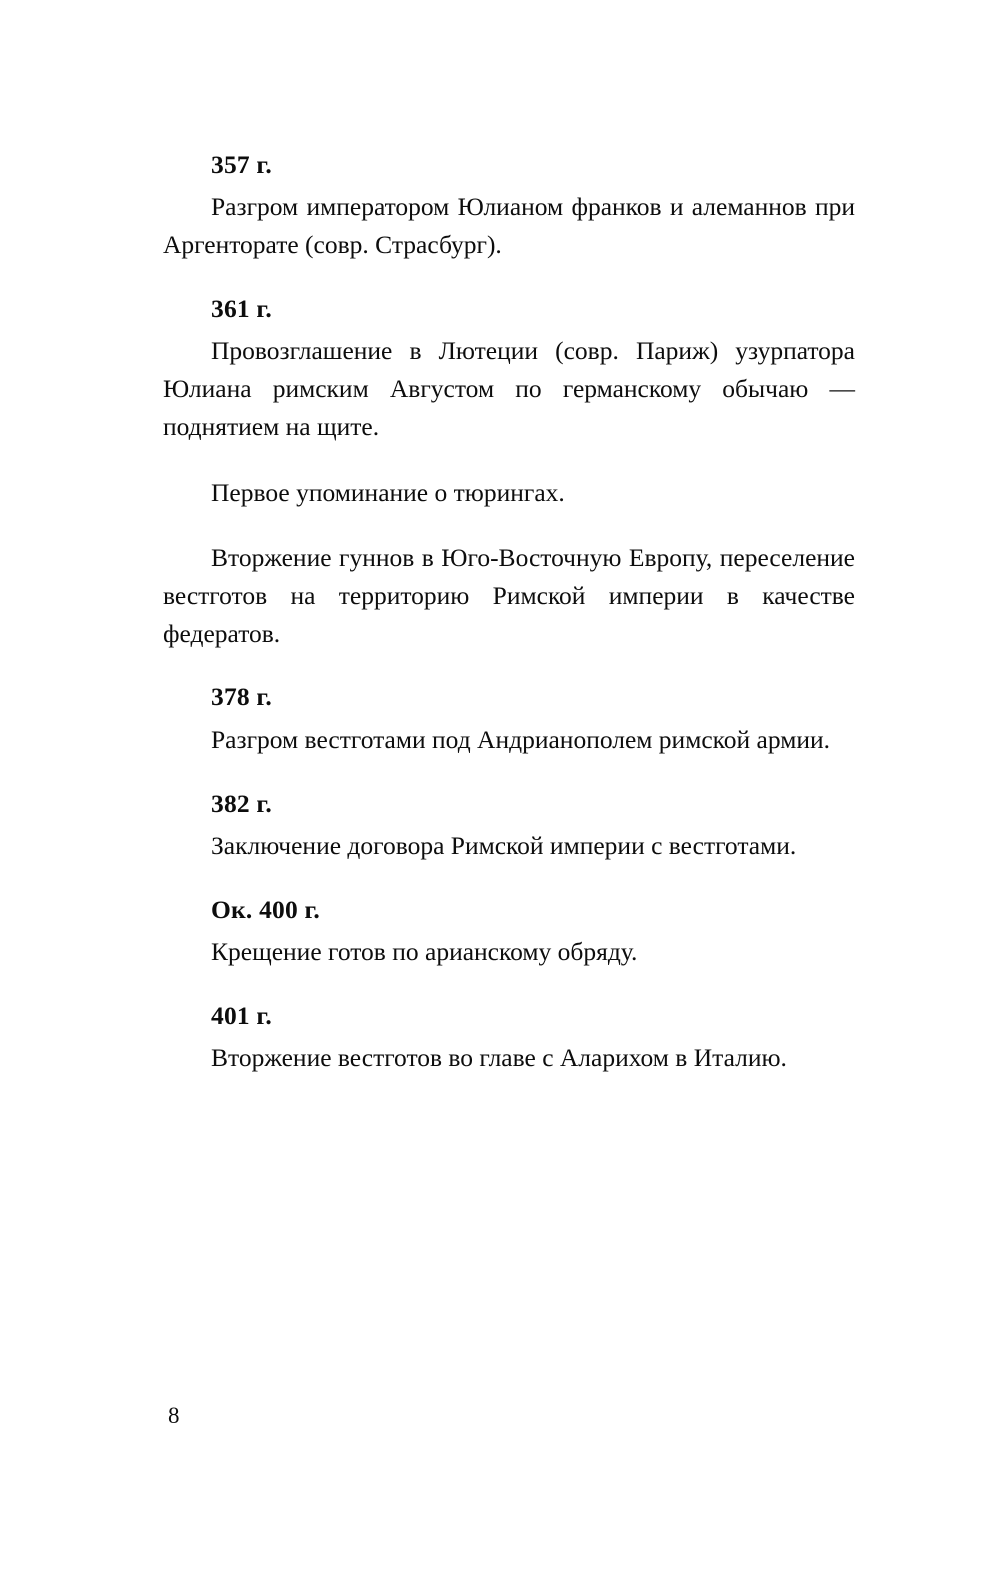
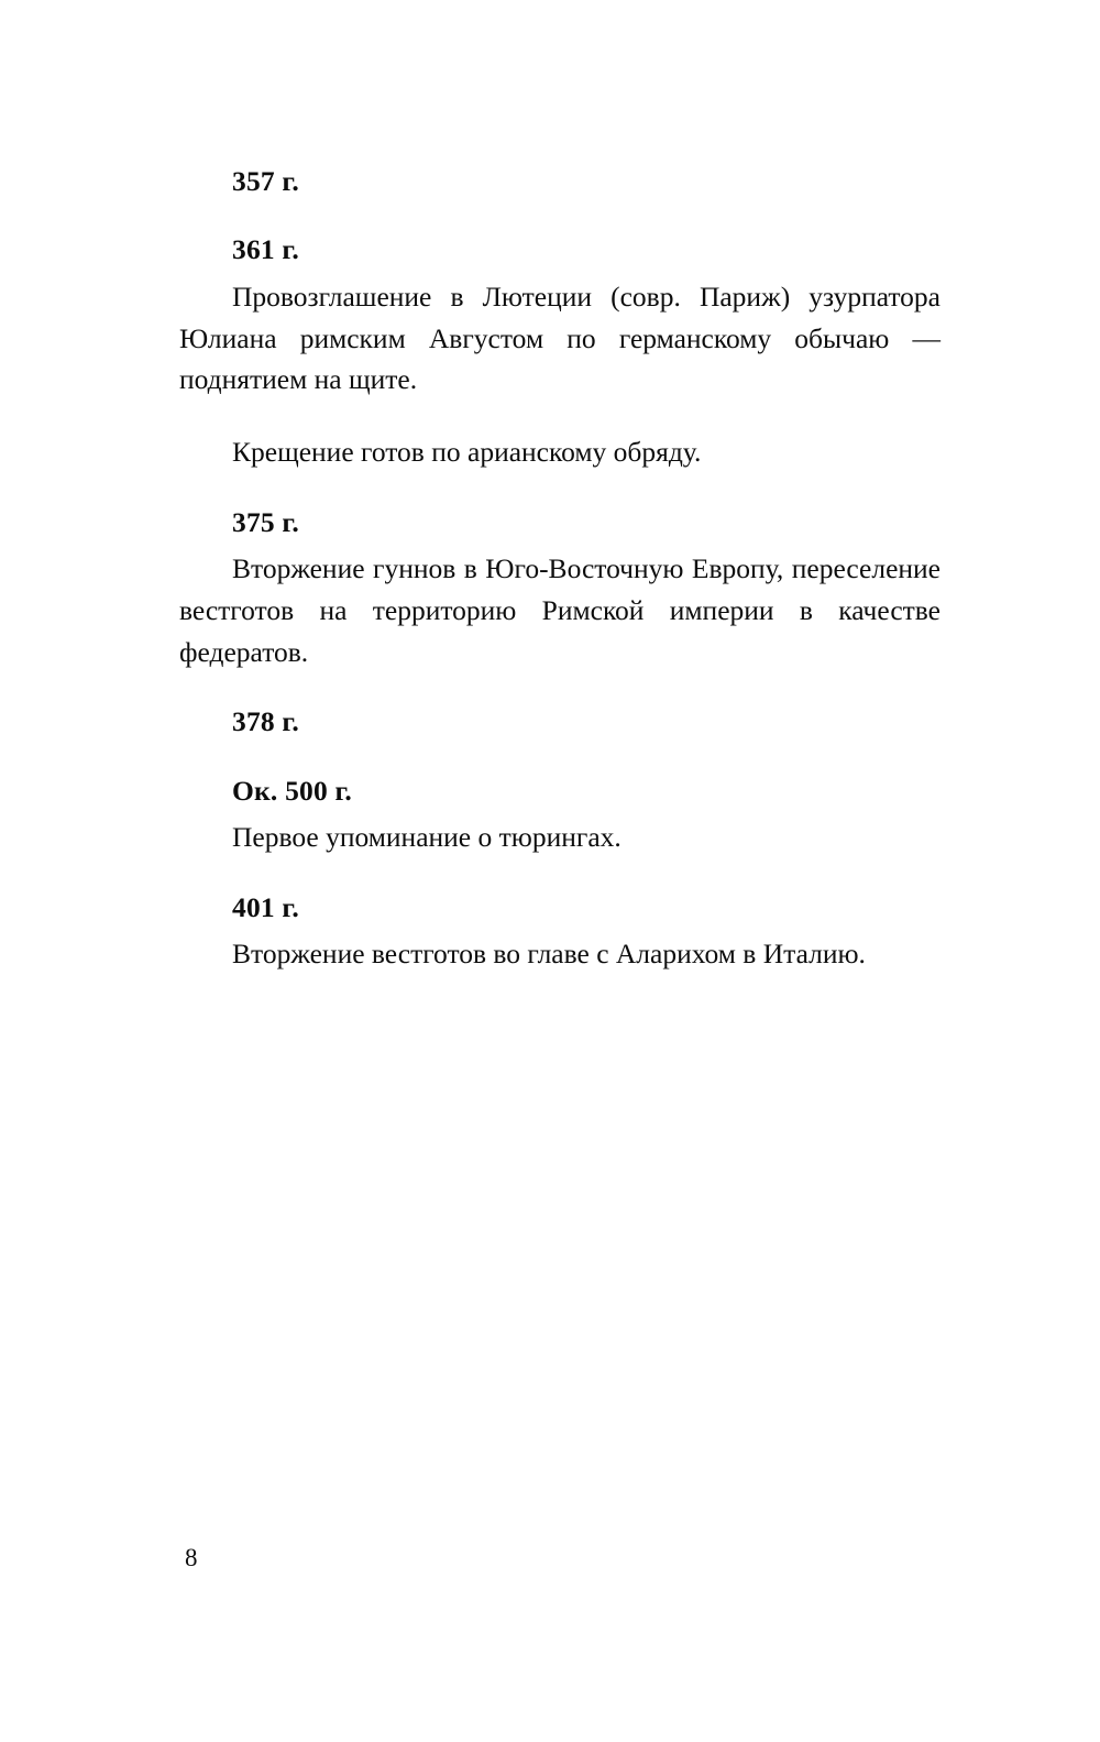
  357 г.
- Разгром императором Юлианом франков и але­маннов при Аргенторате (совр. Страсбург).
  361 г.
  Провозглашение в Лютеции (совр. Париж) узур­патора Юлиана римским Августом по германскому обычаю — поднятием на щите.
- Первое упоминание о тюрингах.
+ Крещение готов по арианскому обряду.
+ 375 г.
  Вторжение гуннов в Юго-Восточную Европу, пере­селение вестготов на территорию Римской империи в качестве федератов.
  378 г.
- Разгром вестготами под Андрианополем римской армии.
- 382 г.
- Заключение договора Римской империи с вест­готами.
- Ок. 400 г.
+ Ок. 500 г.
- Крещение готов по арианскому обряду.
+ Первое упоминание о тюрингах.
  401 г.
  Вторжение вестготов во главе с Аларихом в Италию.
  8
